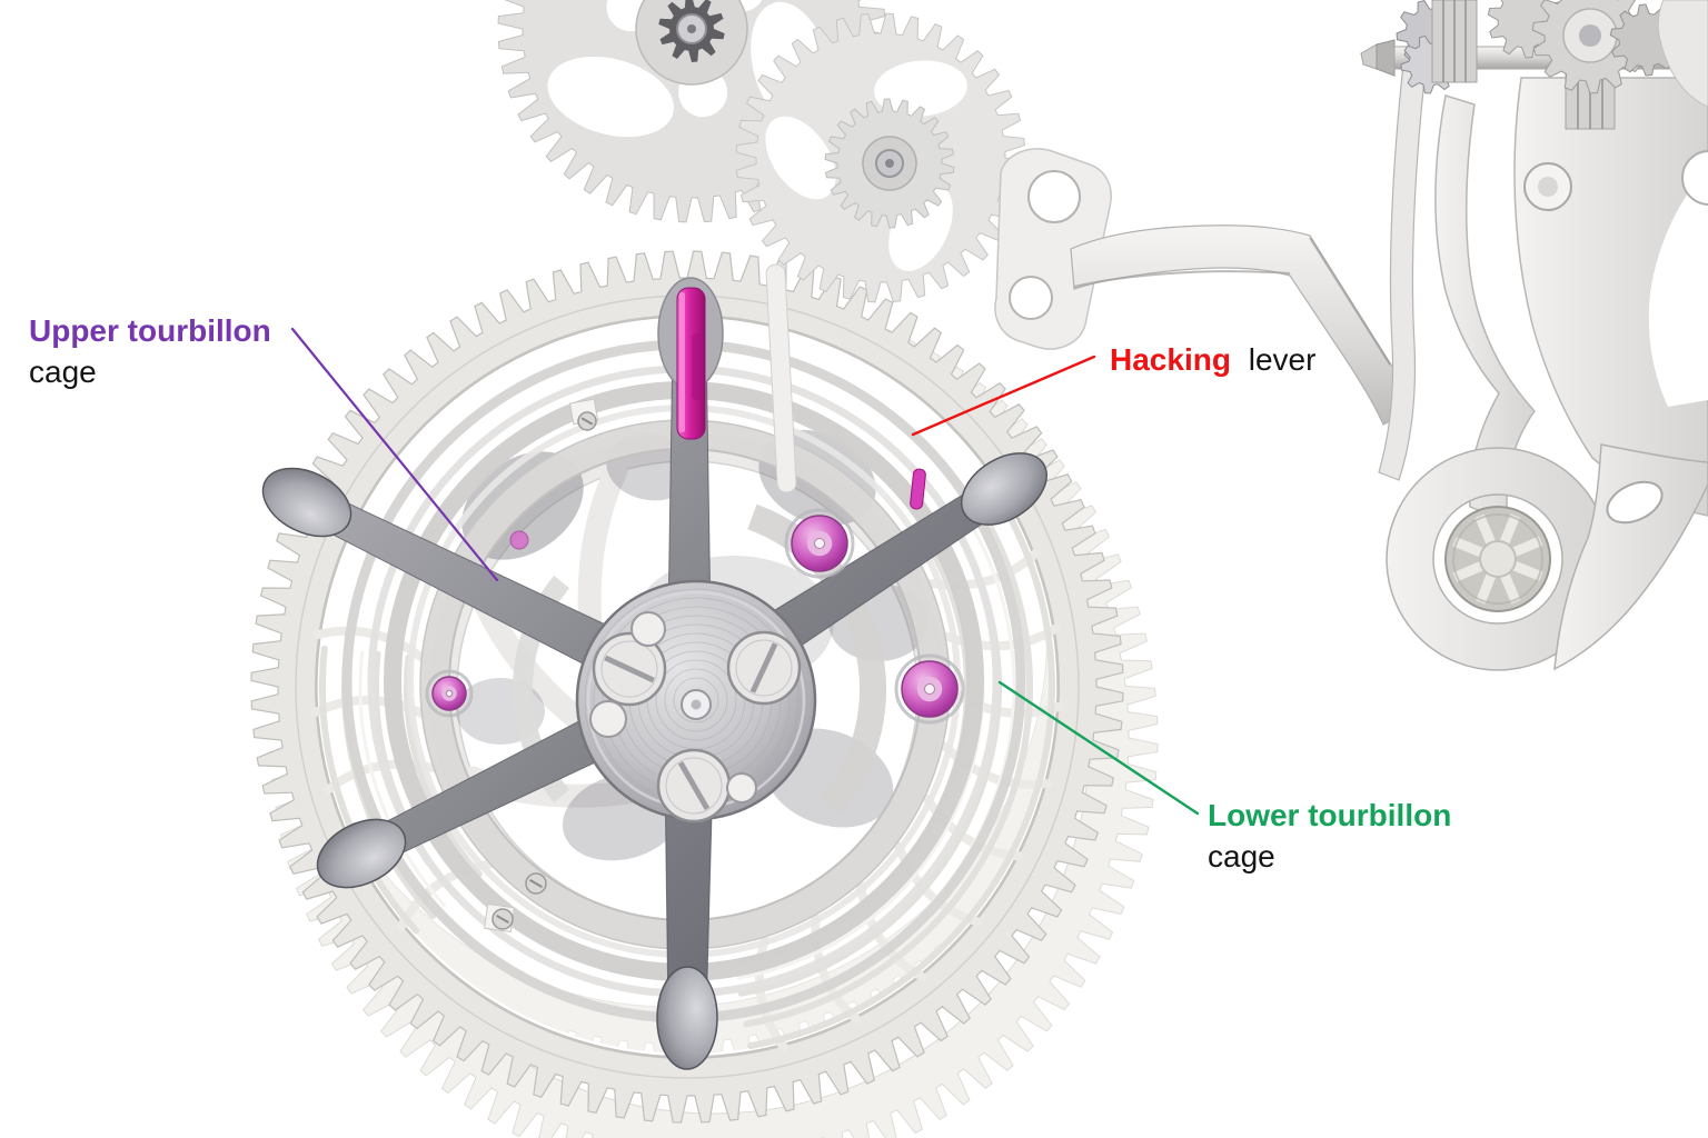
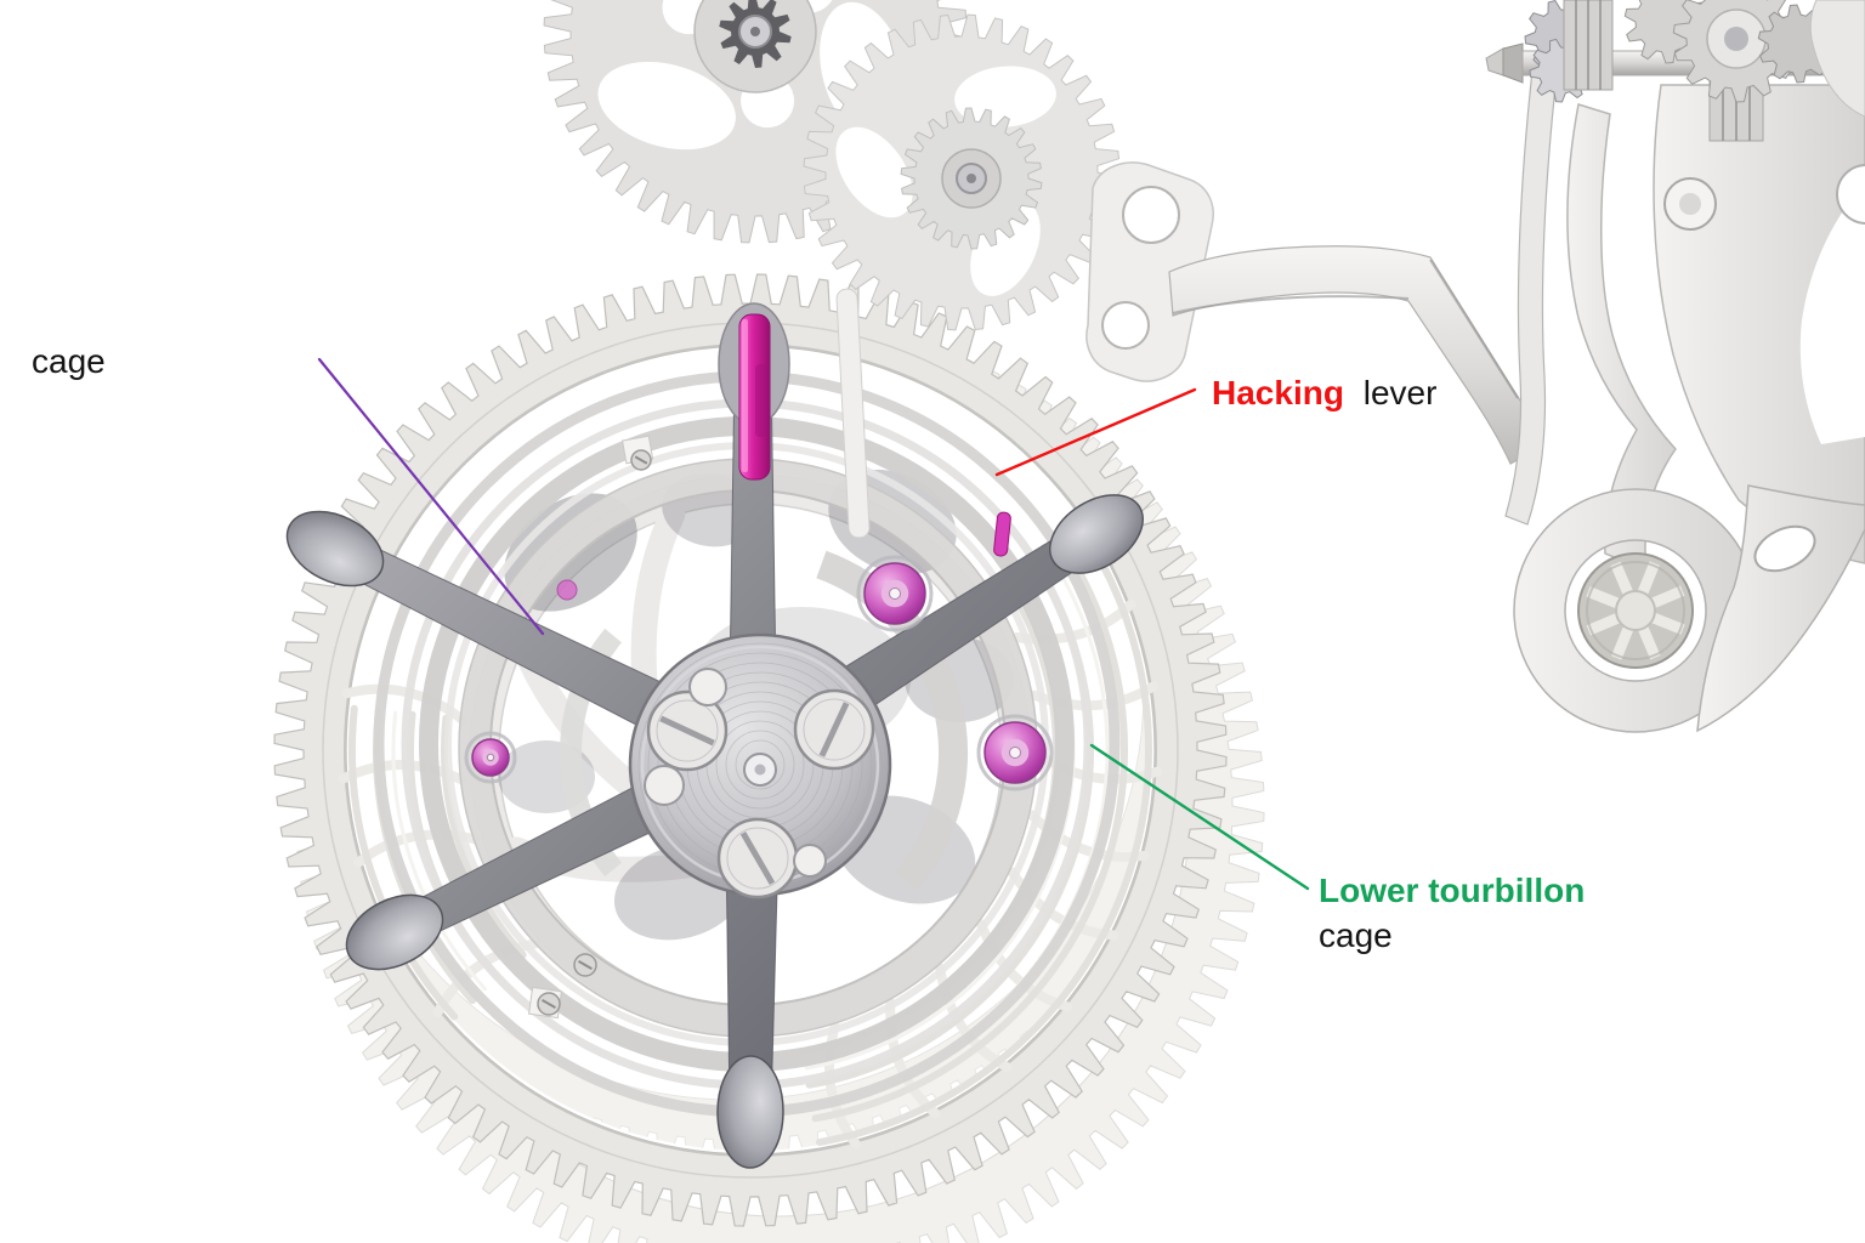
- Upper tourbillon
  cage
  Hacking lever
  Lower tourbillon
  cage
